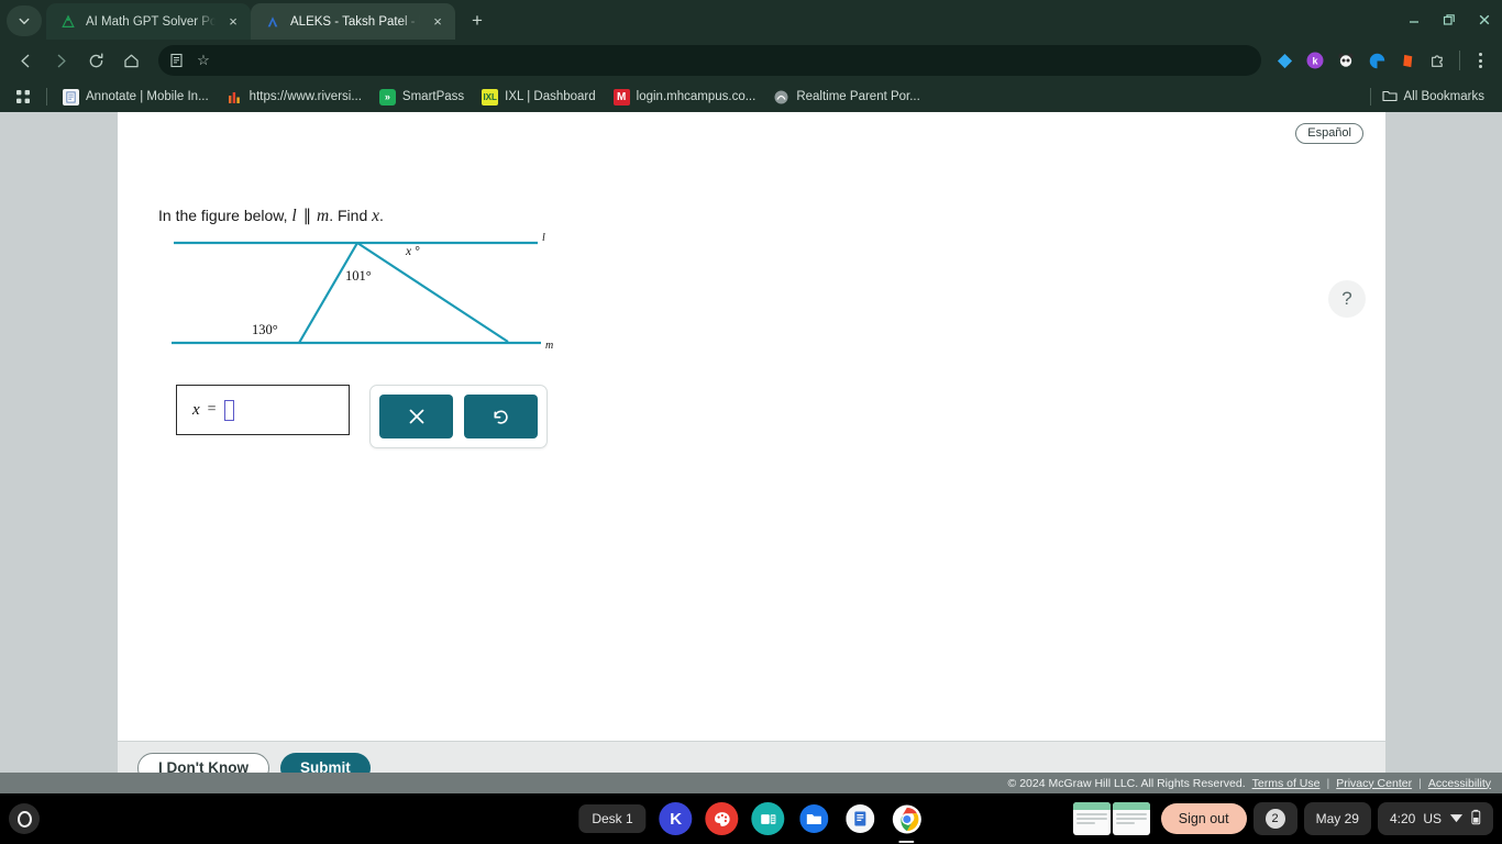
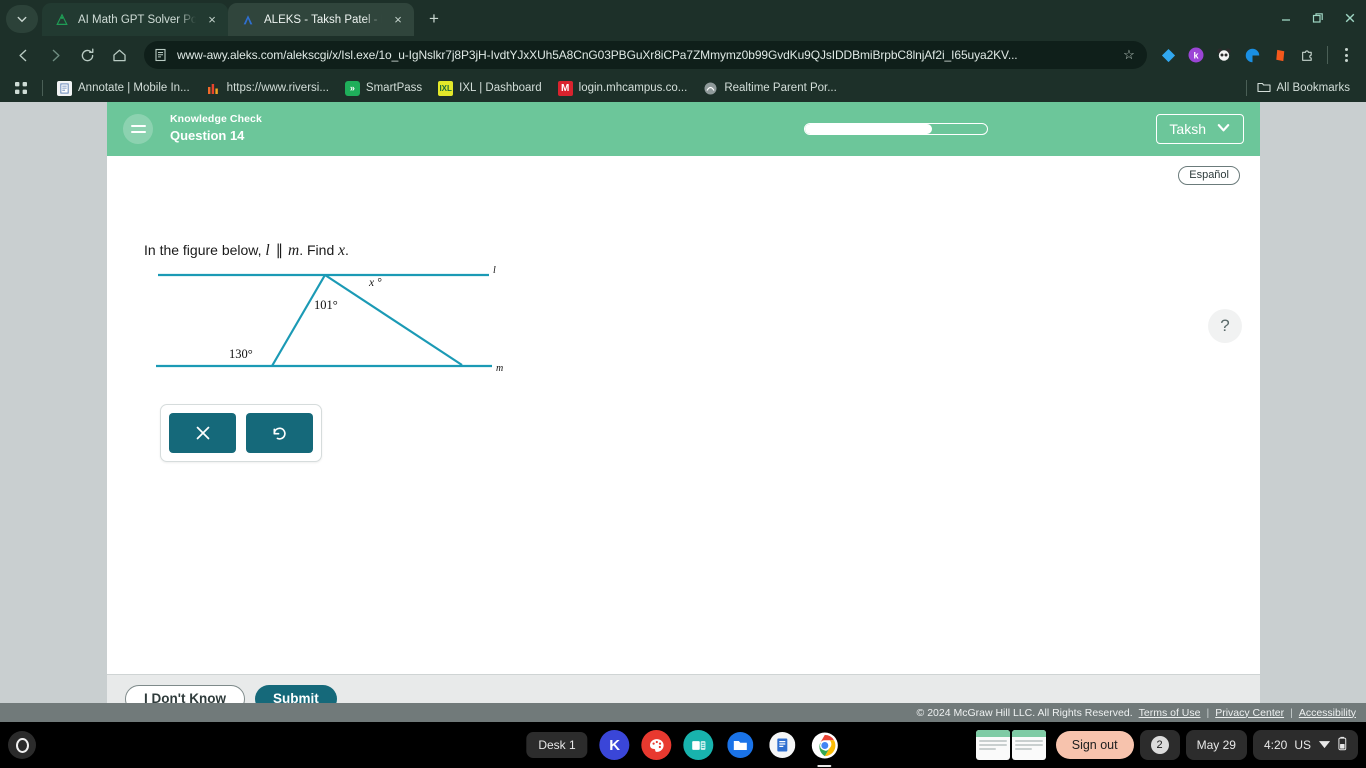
  AI Math GPT Solver Po
  ×
  ×
  +
+ www-awy.aleks.com/alekscgi/x/Isl.exe/1o_u-IgNslkr7j8P3jH-IvdtYJxXUh5A8CnG03PBGuXr8iCPa7ZMmymz0b99GvdKu9QJsIDDBmiBrpbC8lnjAf2i_I65uya2KV...
  ☆
  k
  Annotate | Mobile In...
  https://www.riversi...
  »
  SmartPass
  IXL
  IXL | Dashboard
  M
  login.mhcampus.co...
  Realtime Parent Por...
  All Bookmarks
+ Knowledge Check
+ Question 14
+ Taksh
  Español
  In the figure below, l ∥ m. Find x.
  l
  m
  101°
  x °
  130°
- x
- =
  ?
  I Don't Know
  Submit
  © 2024 McGraw Hill LLC. All Rights Reserved.
  Terms of Use
  |
  Privacy Center
  |
  Accessibility
  Desk 1
  K
  Sign out
  2
  May 29
  4:20
  US
